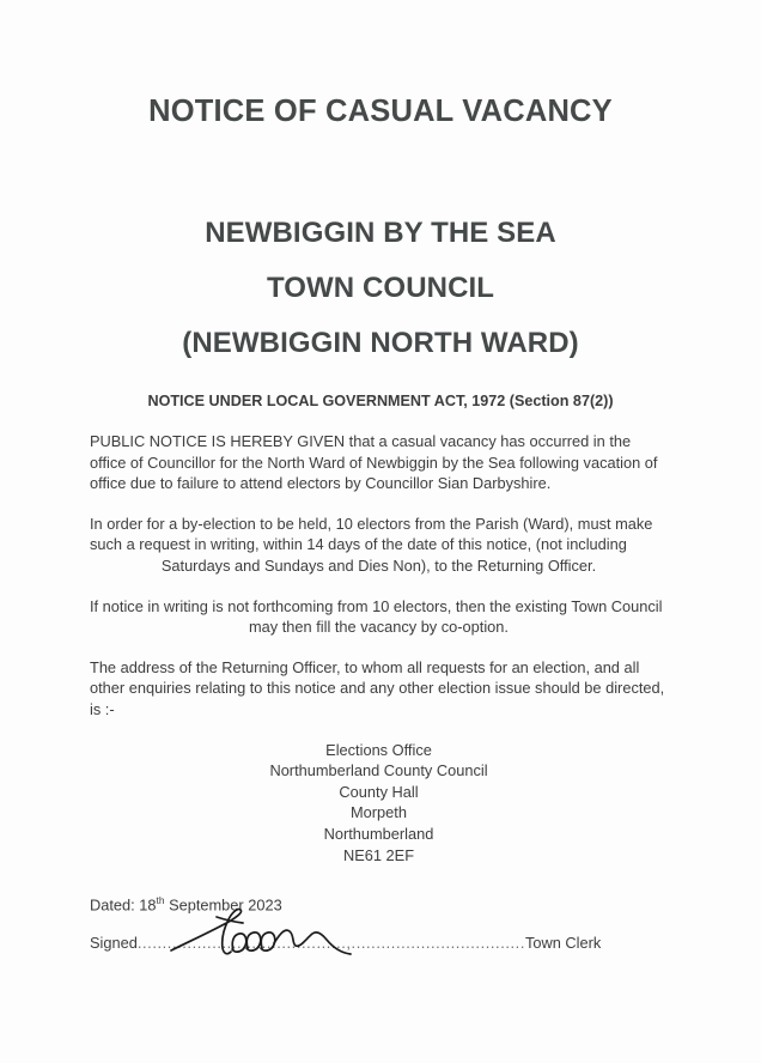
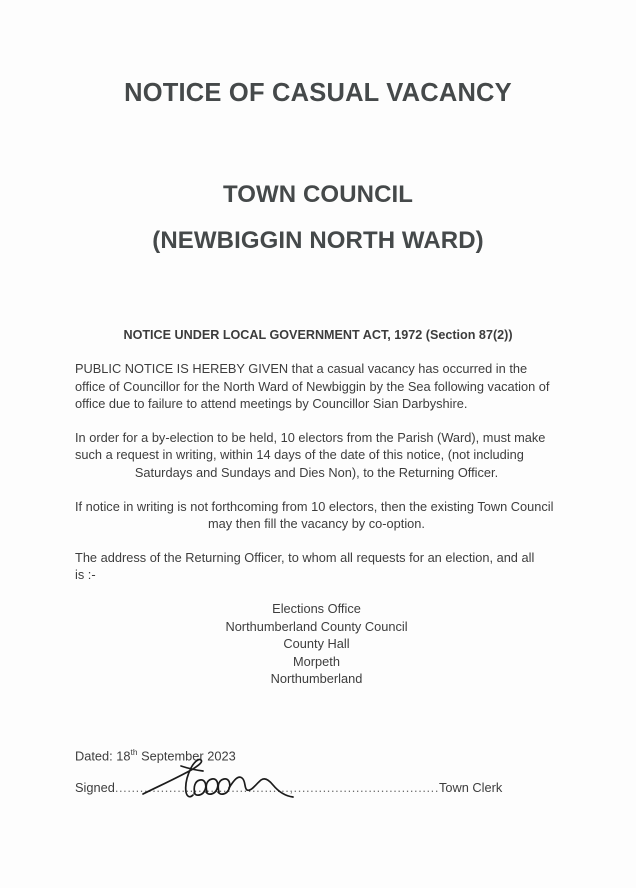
  NOTICE OF CASUAL VACANCY
- NEWBIGGIN BY THE SEA
  TOWN COUNCIL
  (NEWBIGGIN NORTH WARD)
  NOTICE UNDER LOCAL GOVERNMENT ACT, 1972 (Section 87(2))
  PUBLIC NOTICE IS HEREBY GIVEN that a casual vacancy has occurred in the
  office of Councillor for the North Ward of Newbiggin by the Sea following vacation of
- office due to failure to attend electors by Councillor Sian Darbyshire.
+ office due to failure to attend meetings by Councillor Sian Darbyshire.
  In order for a by-election to be held, 10 electors from the Parish (Ward), must make
  such a request in writing, within 14 days of the date of this notice, (not including
  Saturdays and Sundays and Dies Non), to the Returning Officer.
  If notice in writing is not forthcoming from 10 electors, then the existing Town Council
  may then fill the vacancy by co-option.
  The address of the Returning Officer, to whom all requests for an election, and all
- other enquiries relating to this notice and any other election issue should be directed,
  is :-
  Elections Office
  Northumberland County Council
  County Hall
  Morpeth
  Northumberland
- NE61 2EF
  Dated: 18th September 2023
  Signed.....................................,...................................Town Clerk
